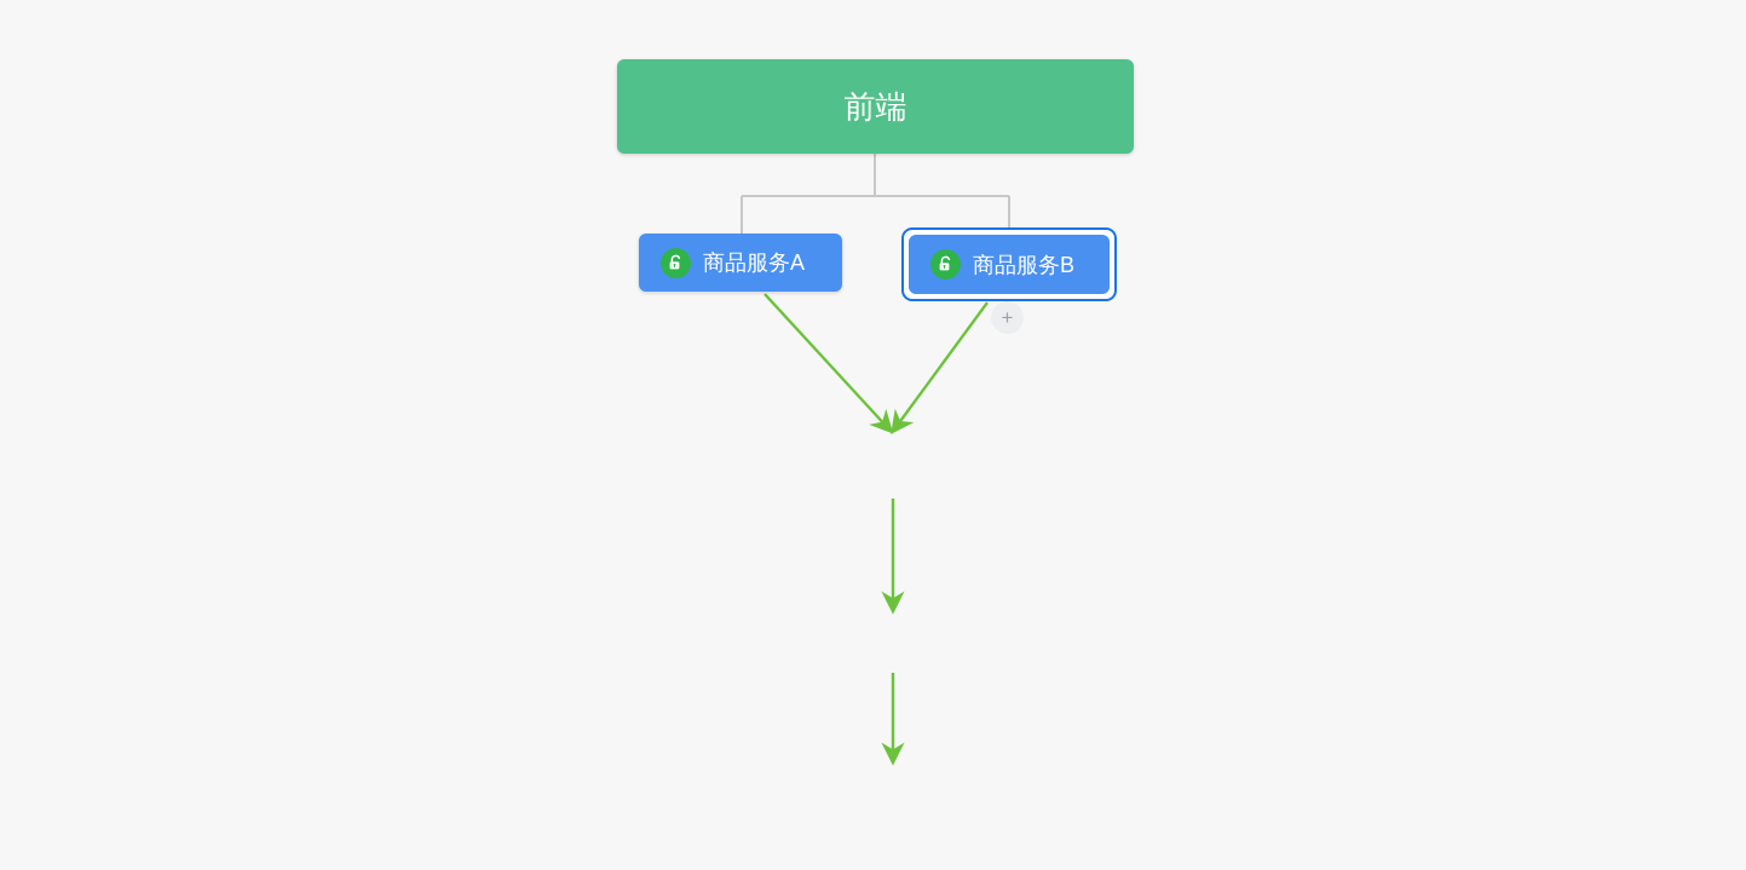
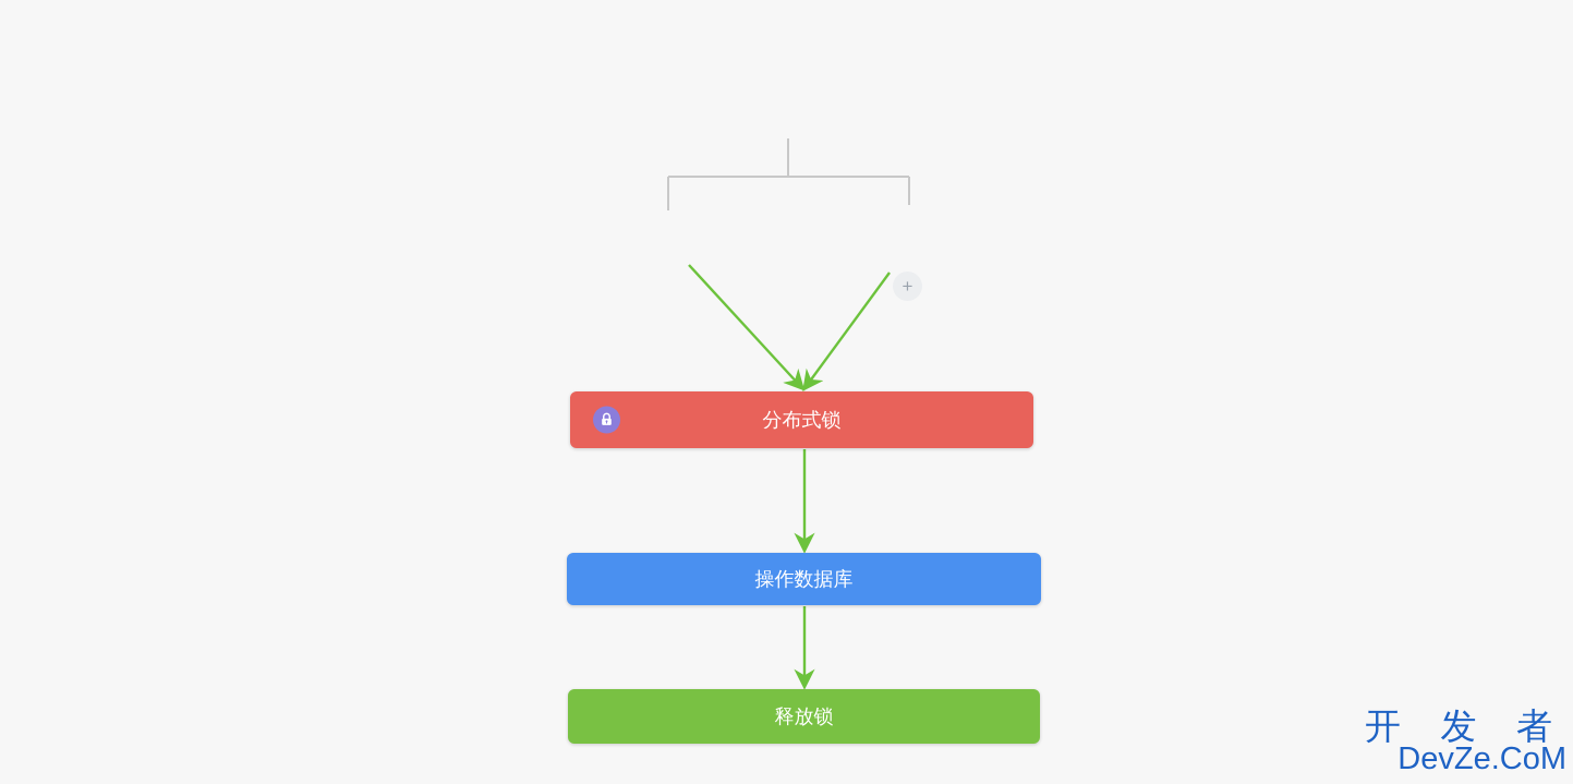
- 前端
- 商品服务A
- 商品服务B
  +
+ 分布式锁
+ 操作数据库
+ 释放锁
+ 开 发 者
+ DevZe.CoM
